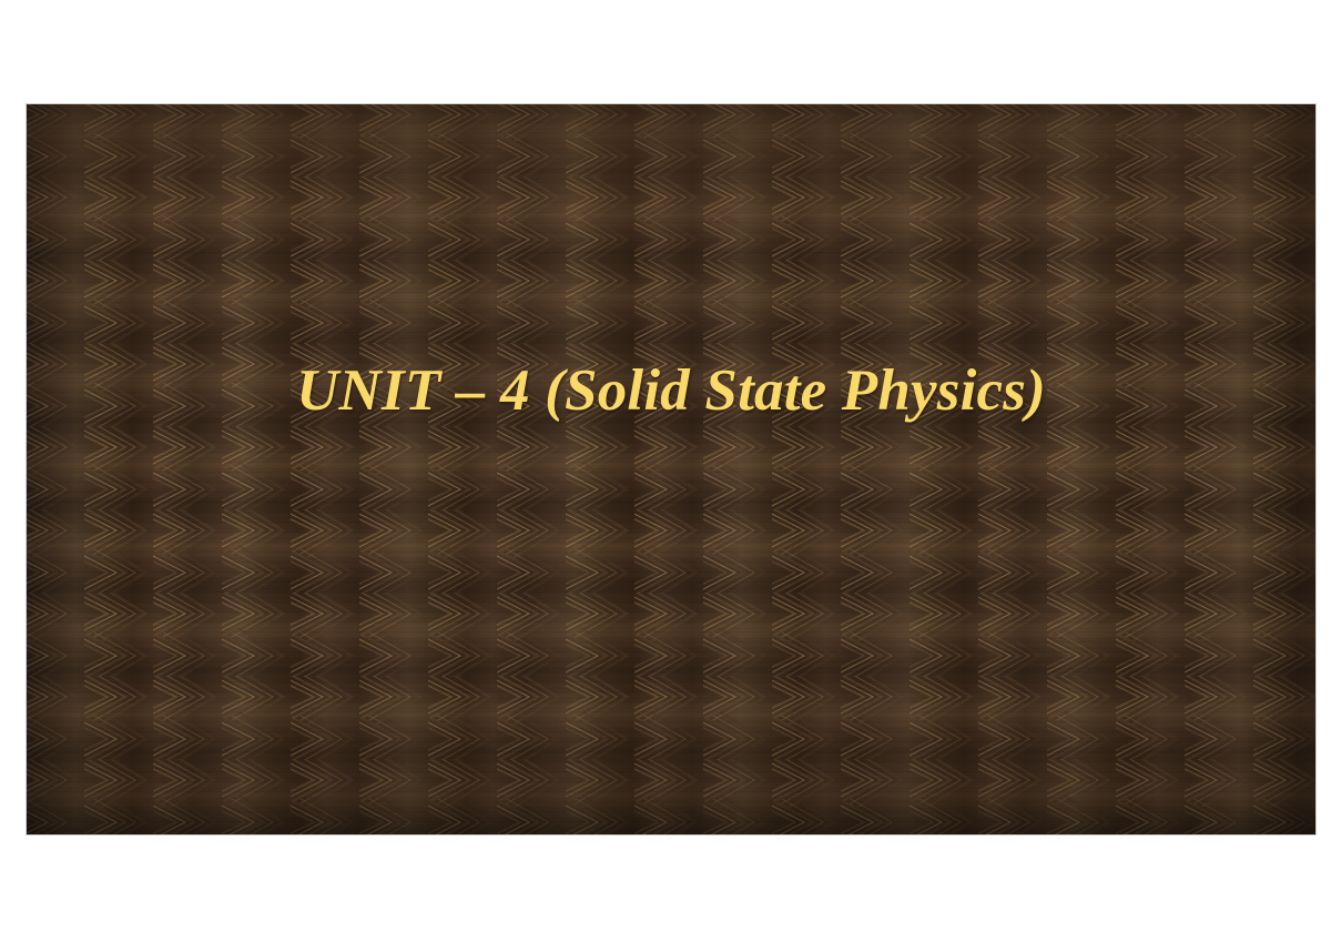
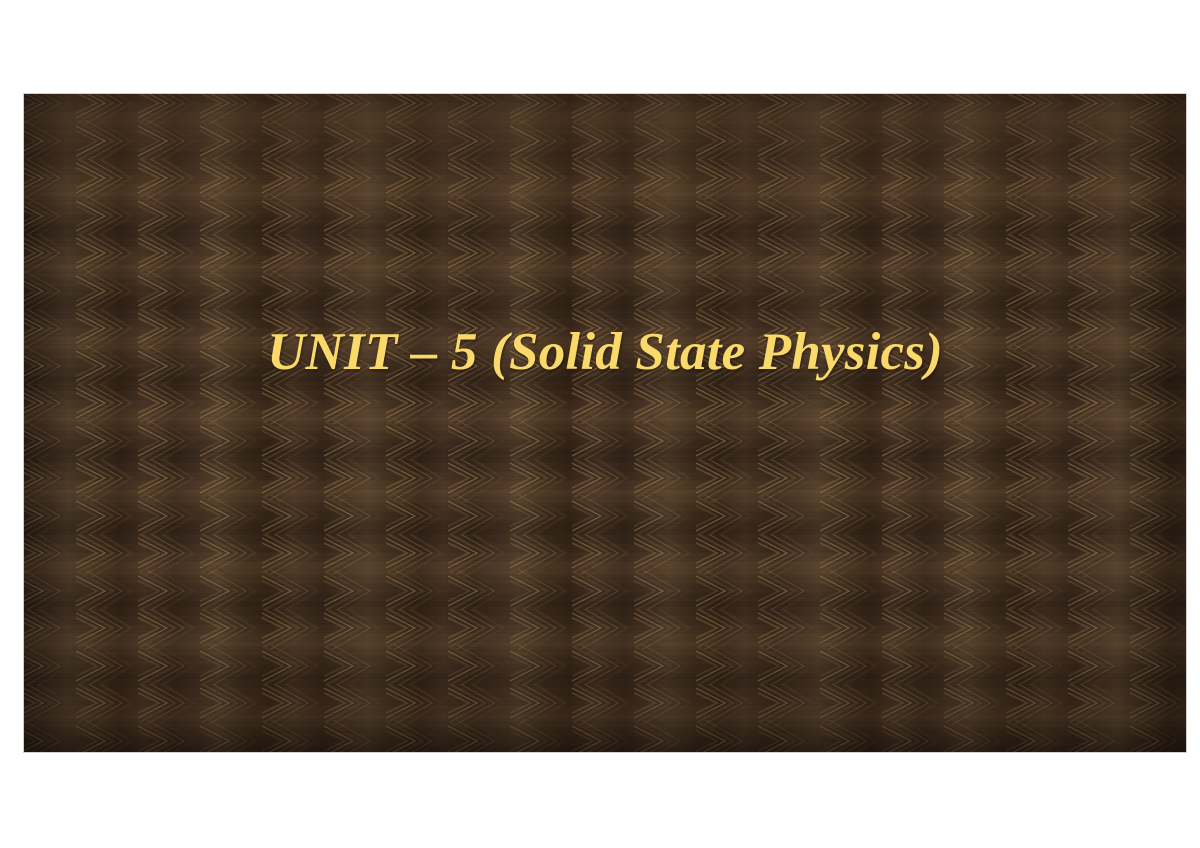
- UNIT – 4 (Solid State Physics)
+ UNIT – 5 (Solid State Physics)
